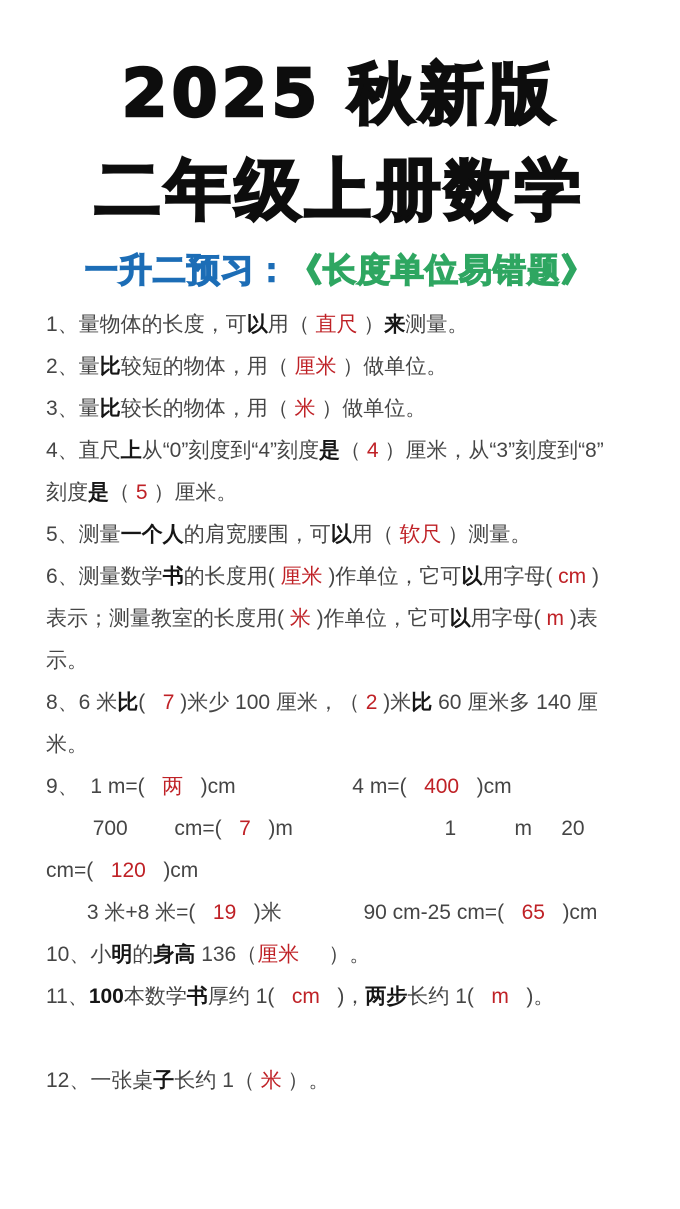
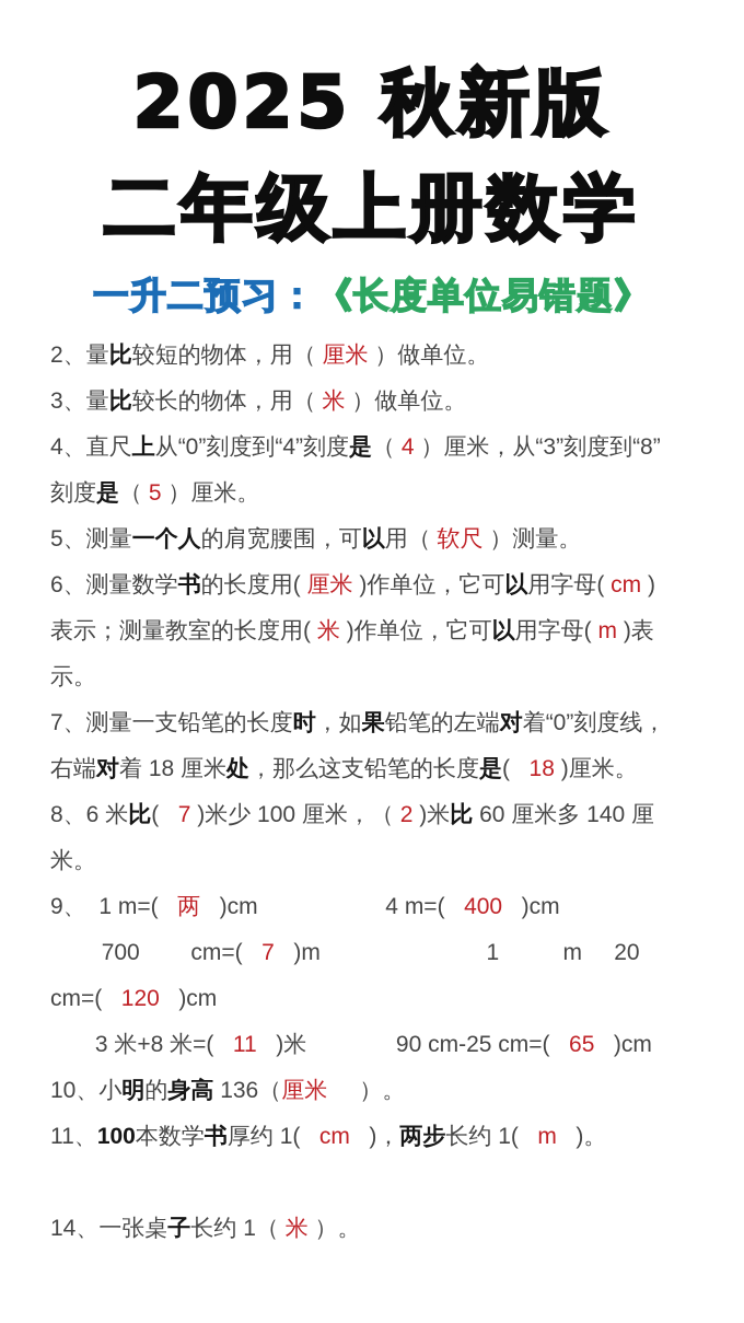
  2025 秋新版
  二年级上册数学
  一升二预习：《长度单位易错题》
- 1、量物体的长度，可以用（ 直尺 ）来测量。
  2、量比较短的物体，用（ 厘米 ）做单位。
  3、量比较长的物体，用（ 米 ）做单位。
  4、直尺上从“0”刻度到“4”刻度是（ 4 ）厘米，从“3”刻度到“8”
  刻度是（ 5 ）厘米。
  5、测量一个人的肩宽腰围，可以用（ 软尺 ）测量。
  6、测量数学书的长度用( 厘米 )作单位，它可以用字母( cm )
  表示；测量教室的长度用( 米 )作单位，它可以用字母( m )表
  示。
+ 7、测量一支铅笔的长度时，如果铅笔的左端对着“0”刻度线，
+ 右端对着 18 厘米处，那么这支铅笔的长度是( 18 )厘米。
  8、6 米比( 7 )米少 100 厘米，（ 2 )米比 60 厘米多 140 厘米。
  9、 1 m=( 两 )cm 4 m=( 400 )cm
  700 cm=( 7 )m 1 m 20
  cm=( 120 )cm
- 3 米+8 米=( 19 )米 90 cm-25 cm=( 65 )cm
+ 3 米+8 米=( 11 )米 90 cm-25 cm=( 65 )cm
  10、小明的身高 136（厘米 ）。
  11、100本数学书厚约 1( cm )，两步长约 1( m )。
- 12、一张桌子长约 1（ 米 ）。
+ 14、一张桌子长约 1（ 米 ）。
